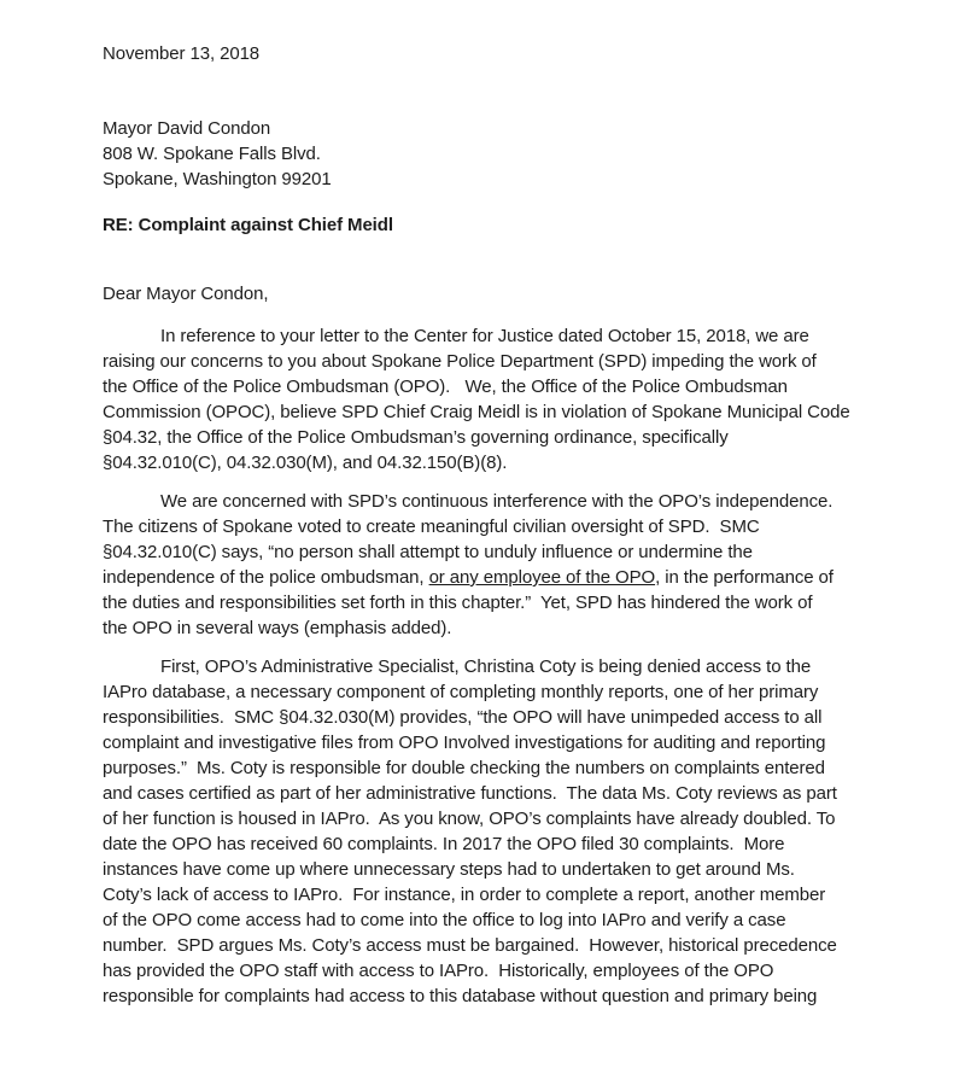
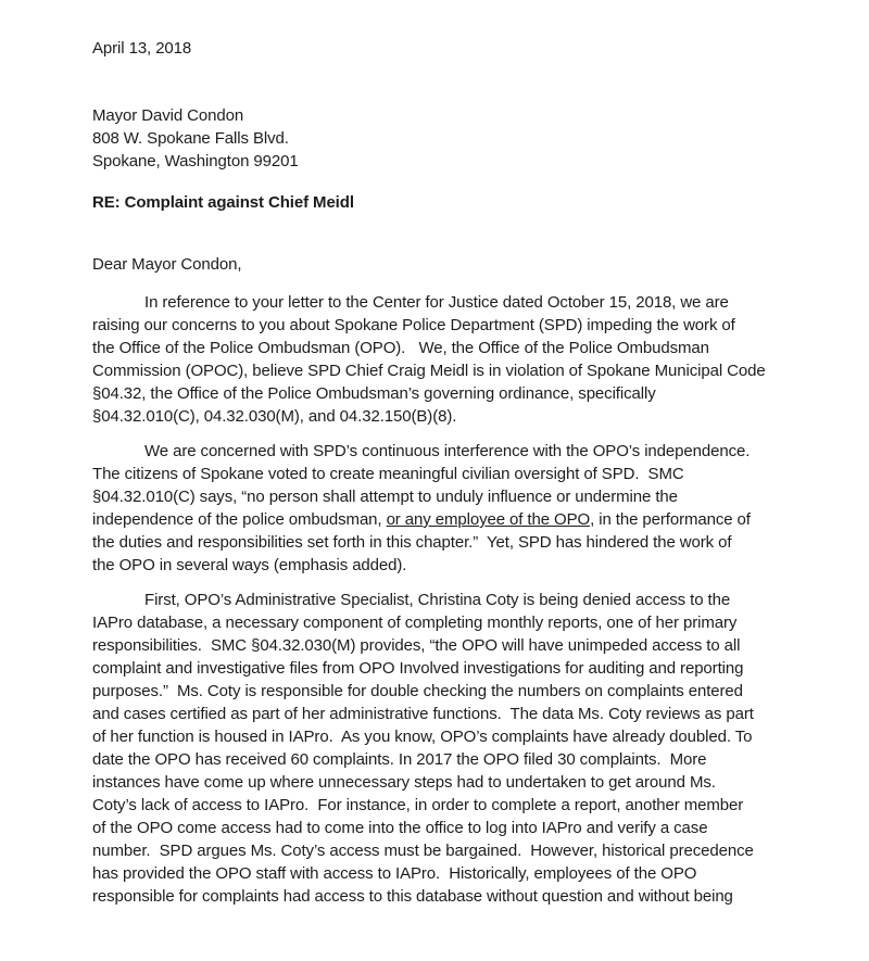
- November 13, 2018
+ April 13, 2018
  Mayor David Condon
  808 W. Spokane Falls Blvd.
  Spokane, Washington 99201
  RE: Complaint against Chief Meidl
  Dear Mayor Condon,
  In reference to your letter to the Center for Justice dated October 15, 2018, we are
  raising our concerns to you about Spokane Police Department (SPD) impeding the work of
  the Office of the Police Ombudsman (OPO). We, the Office of the Police Ombudsman
  Commission (OPOC), believe SPD Chief Craig Meidl is in violation of Spokane Municipal Code
  §04.32, the Office of the Police Ombudsman’s governing ordinance, specifically
  §04.32.010(C), 04.32.030(M), and 04.32.150(B)(8).
  We are concerned with SPD’s continuous interference with the OPO’s independence.
  The citizens of Spokane voted to create meaningful civilian oversight of SPD. SMC
  §04.32.010(C) says, “no person shall attempt to unduly influence or undermine the
  independence of the police ombudsman, or any employee of the OPO, in the performance of
  the duties and responsibilities set forth in this chapter.” Yet, SPD has hindered the work of
  the OPO in several ways (emphasis added).
  First, OPO’s Administrative Specialist, Christina Coty is being denied access to the
  IAPro database, a necessary component of completing monthly reports, one of her primary
  responsibilities. SMC §04.32.030(M) provides, “the OPO will have unimpeded access to all
  complaint and investigative files from OPO Involved investigations for auditing and reporting
  purposes.” Ms. Coty is responsible for double checking the numbers on complaints entered
  and cases certified as part of her administrative functions. The data Ms. Coty reviews as part
  of her function is housed in IAPro. As you know, OPO’s complaints have already doubled. To
  date the OPO has received 60 complaints. In 2017 the OPO filed 30 complaints. More
  instances have come up where unnecessary steps had to undertaken to get around Ms.
  Coty’s lack of access to IAPro. For instance, in order to complete a report, another member
  of the OPO come access had to come into the office to log into IAPro and verify a case
  number. SPD argues Ms. Coty’s access must be bargained. However, historical precedence
  has provided the OPO staff with access to IAPro. Historically, employees of the OPO
- responsible for complaints had access to this database without question and primary being
+ responsible for complaints had access to this database without question and without being
